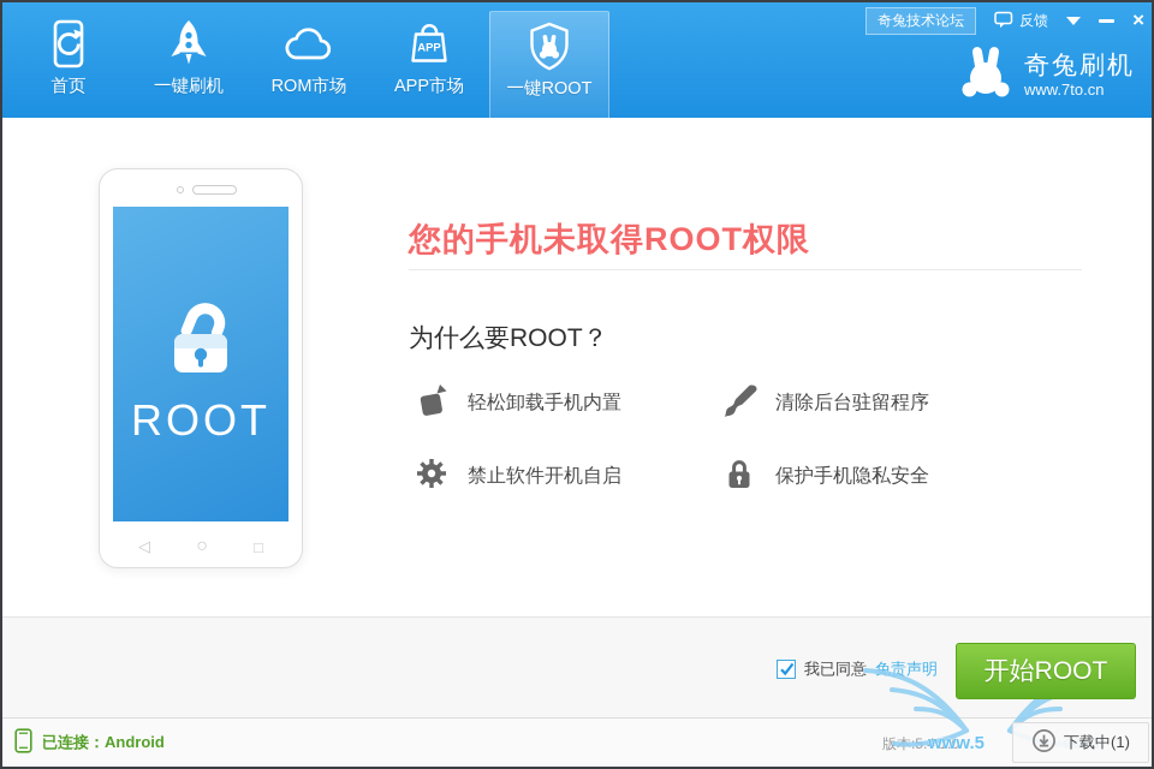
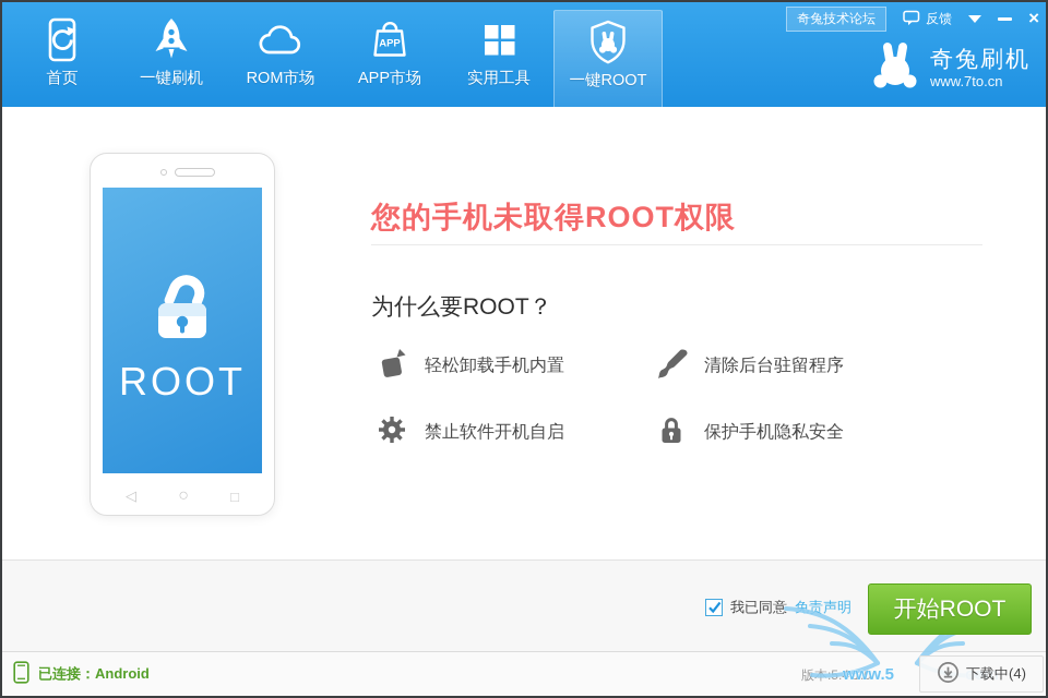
  首页
  一键刷机
  ROM市场
  APP
  APP市场
+ 实用工具
  一键ROOT
  奇兔技术论坛
  反馈
  ×
  奇兔刷机
  www.7to.cn
  ROOT
  ◁
  ○
  □
  您的手机未取得ROOT权限
  为什么要ROOT？
  轻松卸载手机内置
  清除后台驻留程序
  禁止软件开机自启
  保护手机隐私安全
  我已同意
  免责声明
  开始ROOT
  已连接：Android
  版本:5.4.1.0
- 下载中(1)
+ 下载中(4)
  www.5
